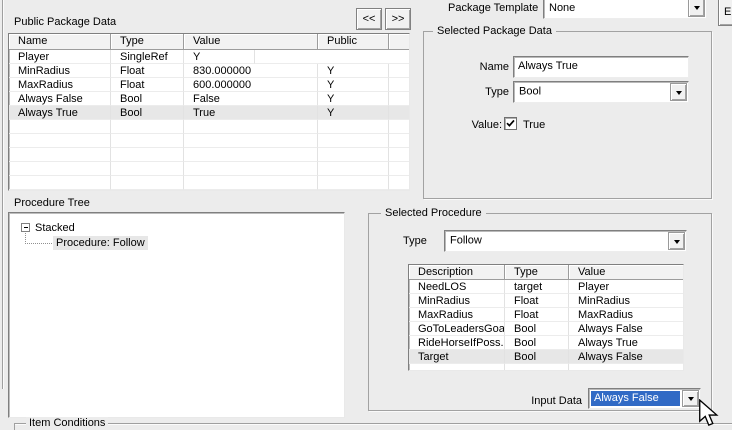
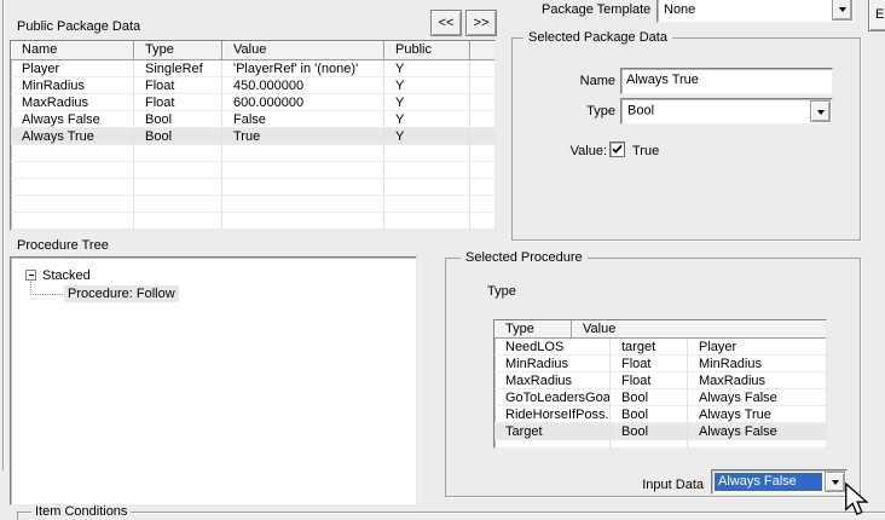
  Public Package Data
  <<
  >>
  Name
  Type
  Value
  Public
  Player
  SingleRef
+ 'PlayerRef' in '(none)'
  Y
  MinRadius
  Float
- 830.000000
+ 450.000000
  Y
  MaxRadius
  Float
  600.000000
  Y
  Always False
  Bool
  False
  Y
  Always True
  Bool
  True
  Y
  Procedure Tree
  Stacked
  Procedure: Follow
  Item Conditions
  Package Template
  None
  E
  Selected Package Data
  Name
  Always True
  Type
  Bool
  Value:
  True
  Selected Procedure
  Type
- Follow
- Description
  Type
  Value
  NeedLOS
  target
  Player
  MinRadius
  Float
  MinRadius
  MaxRadius
  Float
  MaxRadius
  GoToLeadersGoa
  Bool
  Always False
  RideHorseIfPoss.
  Bool
  Always True
  Target
  Bool
  Always False
  Input Data
  Always False
